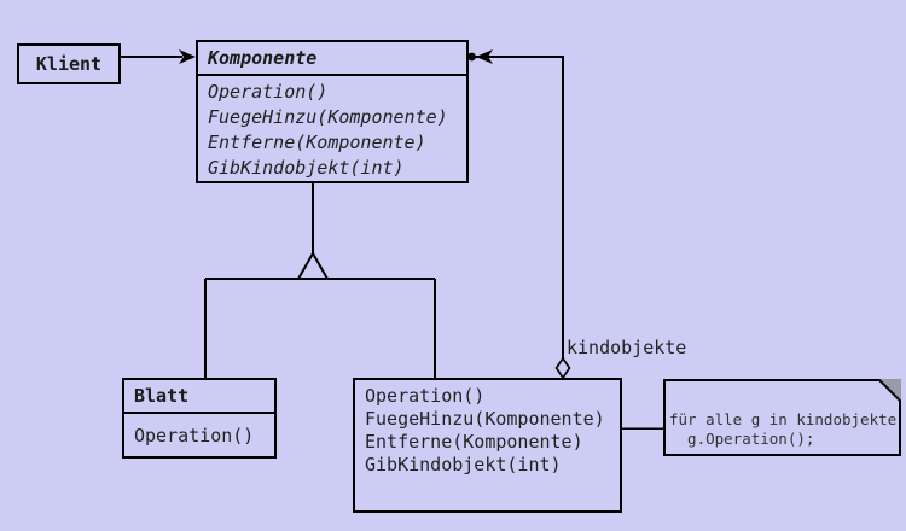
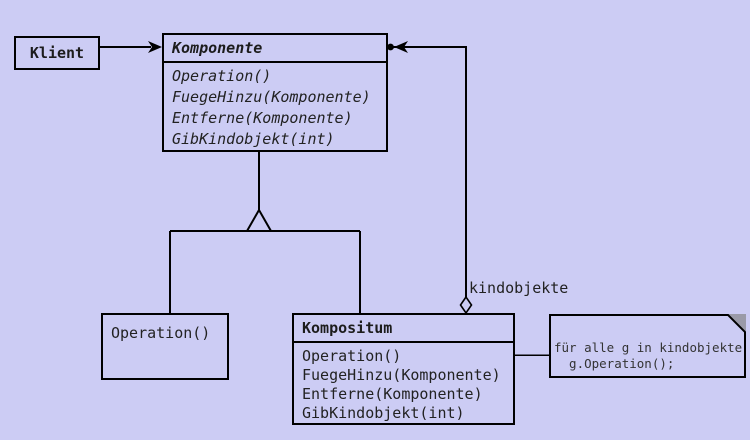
  Klient
  Komponente
  Operation()
  FuegeHinzu(Komponente)
  Entferne(Komponente)
  GibKindobjekt(int)
- Blatt
  Operation()
+ Kompositum
  Operation()
  FuegeHinzu(Komponente)
  Entferne(Komponente)
  GibKindobjekt(int)
  kindobjekte
  für alle g in kindobjekte
  g.Operation();
